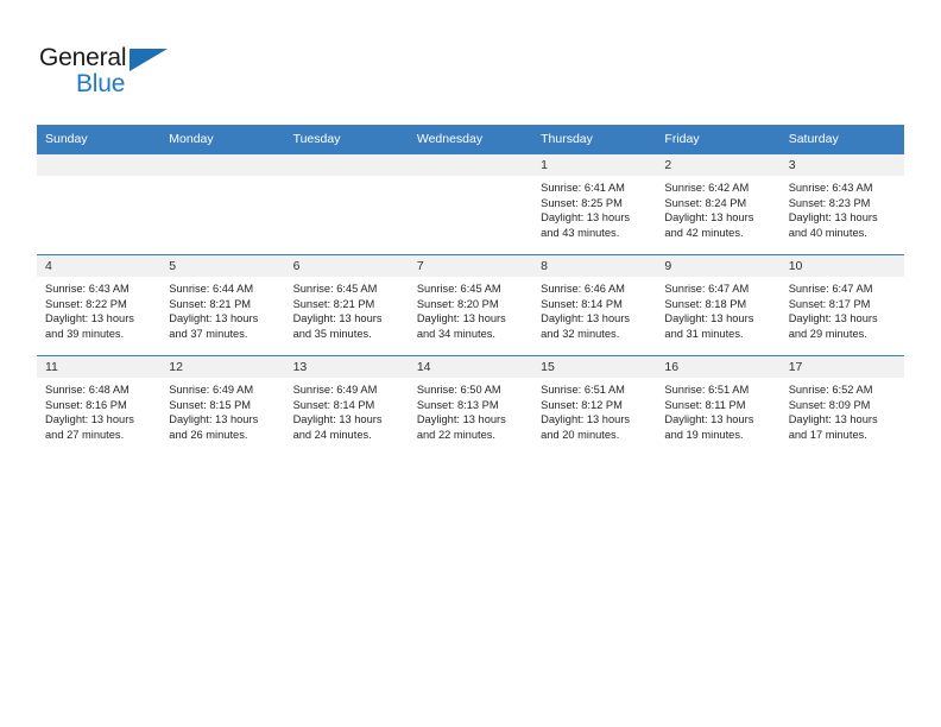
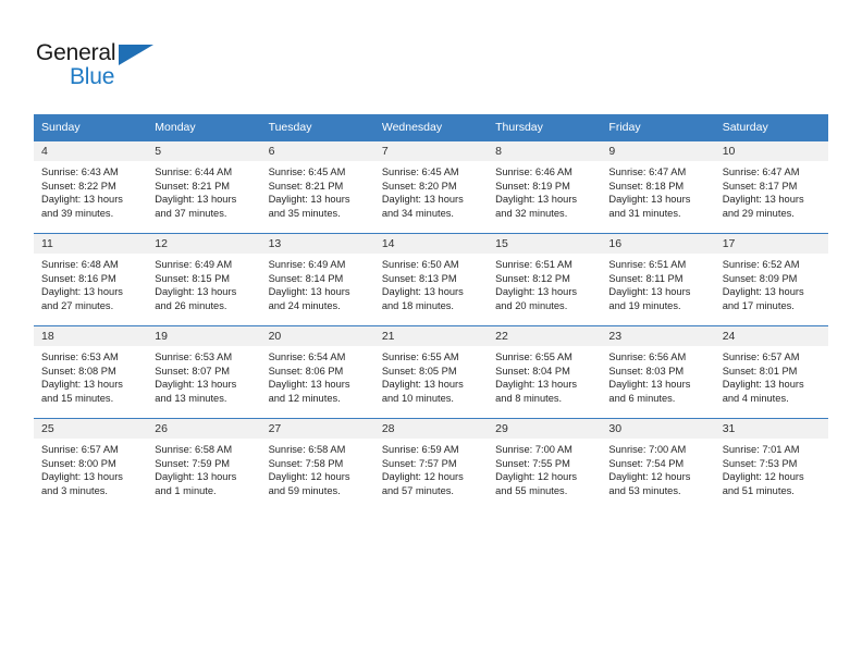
  General
  Blue
  Sunday	Monday	Tuesday	Wednesday	Thursday	Friday	Saturday
- 				1Sunrise: 6:41 AMSunset: 8:25 PMDaylight: 13 hoursand 43 minutes.	2Sunrise: 6:42 AMSunset: 8:24 PMDaylight: 13 hoursand 42 minutes.	3Sunrise: 6:43 AMSunset: 8:23 PMDaylight: 13 hoursand 40 minutes.
- 4Sunrise: 6:43 AMSunset: 8:22 PMDaylight: 13 hoursand 39 minutes.	5Sunrise: 6:44 AMSunset: 8:21 PMDaylight: 13 hoursand 37 minutes.	6Sunrise: 6:45 AMSunset: 8:21 PMDaylight: 13 hoursand 35 minutes.	7Sunrise: 6:45 AMSunset: 8:20 PMDaylight: 13 hoursand 34 minutes.	8Sunrise: 6:46 AMSunset: 8:14 PMDaylight: 13 hoursand 32 minutes.	9Sunrise: 6:47 AMSunset: 8:18 PMDaylight: 13 hoursand 31 minutes.	10Sunrise: 6:47 AMSunset: 8:17 PMDaylight: 13 hoursand 29 minutes.
+ 4Sunrise: 6:43 AMSunset: 8:22 PMDaylight: 13 hoursand 39 minutes.	5Sunrise: 6:44 AMSunset: 8:21 PMDaylight: 13 hoursand 37 minutes.	6Sunrise: 6:45 AMSunset: 8:21 PMDaylight: 13 hoursand 35 minutes.	7Sunrise: 6:45 AMSunset: 8:20 PMDaylight: 13 hoursand 34 minutes.	8Sunrise: 6:46 AMSunset: 8:19 PMDaylight: 13 hoursand 32 minutes.	9Sunrise: 6:47 AMSunset: 8:18 PMDaylight: 13 hoursand 31 minutes.	10Sunrise: 6:47 AMSunset: 8:17 PMDaylight: 13 hoursand 29 minutes.
- 11Sunrise: 6:48 AMSunset: 8:16 PMDaylight: 13 hoursand 27 minutes.	12Sunrise: 6:49 AMSunset: 8:15 PMDaylight: 13 hoursand 26 minutes.	13Sunrise: 6:49 AMSunset: 8:14 PMDaylight: 13 hoursand 24 minutes.	14Sunrise: 6:50 AMSunset: 8:13 PMDaylight: 13 hoursand 22 minutes.	15Sunrise: 6:51 AMSunset: 8:12 PMDaylight: 13 hoursand 20 minutes.	16Sunrise: 6:51 AMSunset: 8:11 PMDaylight: 13 hoursand 19 minutes.	17Sunrise: 6:52 AMSunset: 8:09 PMDaylight: 13 hoursand 17 minutes.
+ 11Sunrise: 6:48 AMSunset: 8:16 PMDaylight: 13 hoursand 27 minutes.	12Sunrise: 6:49 AMSunset: 8:15 PMDaylight: 13 hoursand 26 minutes.	13Sunrise: 6:49 AMSunset: 8:14 PMDaylight: 13 hoursand 24 minutes.	14Sunrise: 6:50 AMSunset: 8:13 PMDaylight: 13 hoursand 18 minutes.	15Sunrise: 6:51 AMSunset: 8:12 PMDaylight: 13 hoursand 20 minutes.	16Sunrise: 6:51 AMSunset: 8:11 PMDaylight: 13 hoursand 19 minutes.	17Sunrise: 6:52 AMSunset: 8:09 PMDaylight: 13 hoursand 17 minutes.
+ 18Sunrise: 6:53 AMSunset: 8:08 PMDaylight: 13 hoursand 15 minutes.	19Sunrise: 6:53 AMSunset: 8:07 PMDaylight: 13 hoursand 13 minutes.	20Sunrise: 6:54 AMSunset: 8:06 PMDaylight: 13 hoursand 12 minutes.	21Sunrise: 6:55 AMSunset: 8:05 PMDaylight: 13 hoursand 10 minutes.	22Sunrise: 6:55 AMSunset: 8:04 PMDaylight: 13 hoursand 8 minutes.	23Sunrise: 6:56 AMSunset: 8:03 PMDaylight: 13 hoursand 6 minutes.	24Sunrise: 6:57 AMSunset: 8:01 PMDaylight: 13 hoursand 4 minutes.
+ 25Sunrise: 6:57 AMSunset: 8:00 PMDaylight: 13 hoursand 3 minutes.	26Sunrise: 6:58 AMSunset: 7:59 PMDaylight: 13 hoursand 1 minute.	27Sunrise: 6:58 AMSunset: 7:58 PMDaylight: 12 hoursand 59 minutes.	28Sunrise: 6:59 AMSunset: 7:57 PMDaylight: 12 hoursand 57 minutes.	29Sunrise: 7:00 AMSunset: 7:55 PMDaylight: 12 hoursand 55 minutes.	30Sunrise: 7:00 AMSunset: 7:54 PMDaylight: 12 hoursand 53 minutes.	31Sunrise: 7:01 AMSunset: 7:53 PMDaylight: 12 hoursand 51 minutes.
